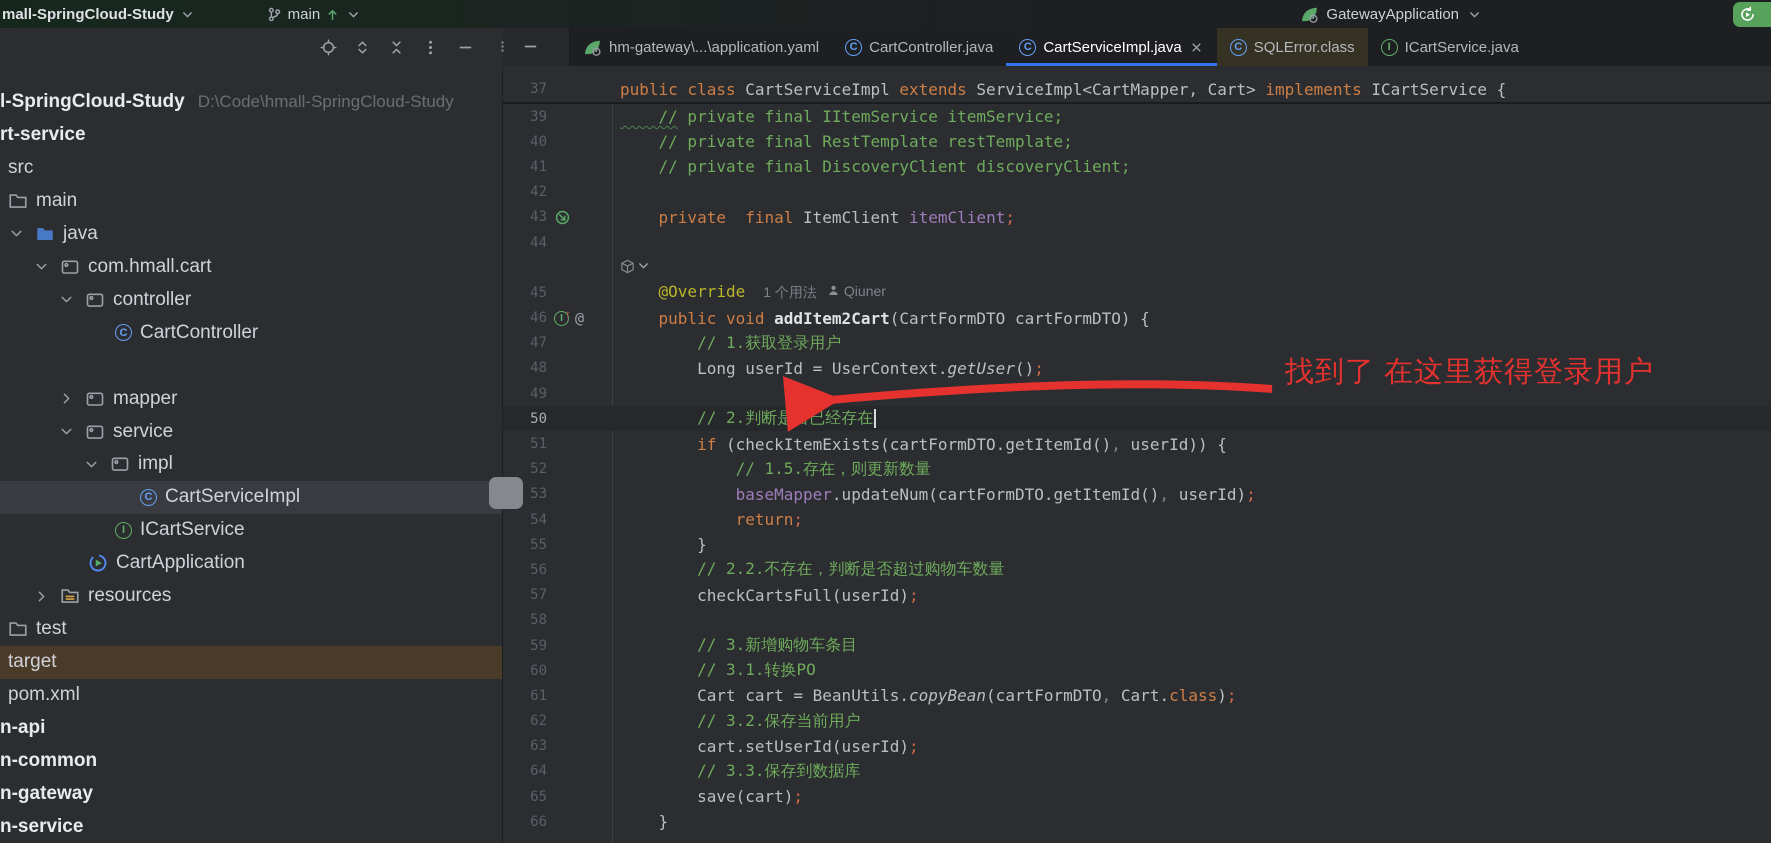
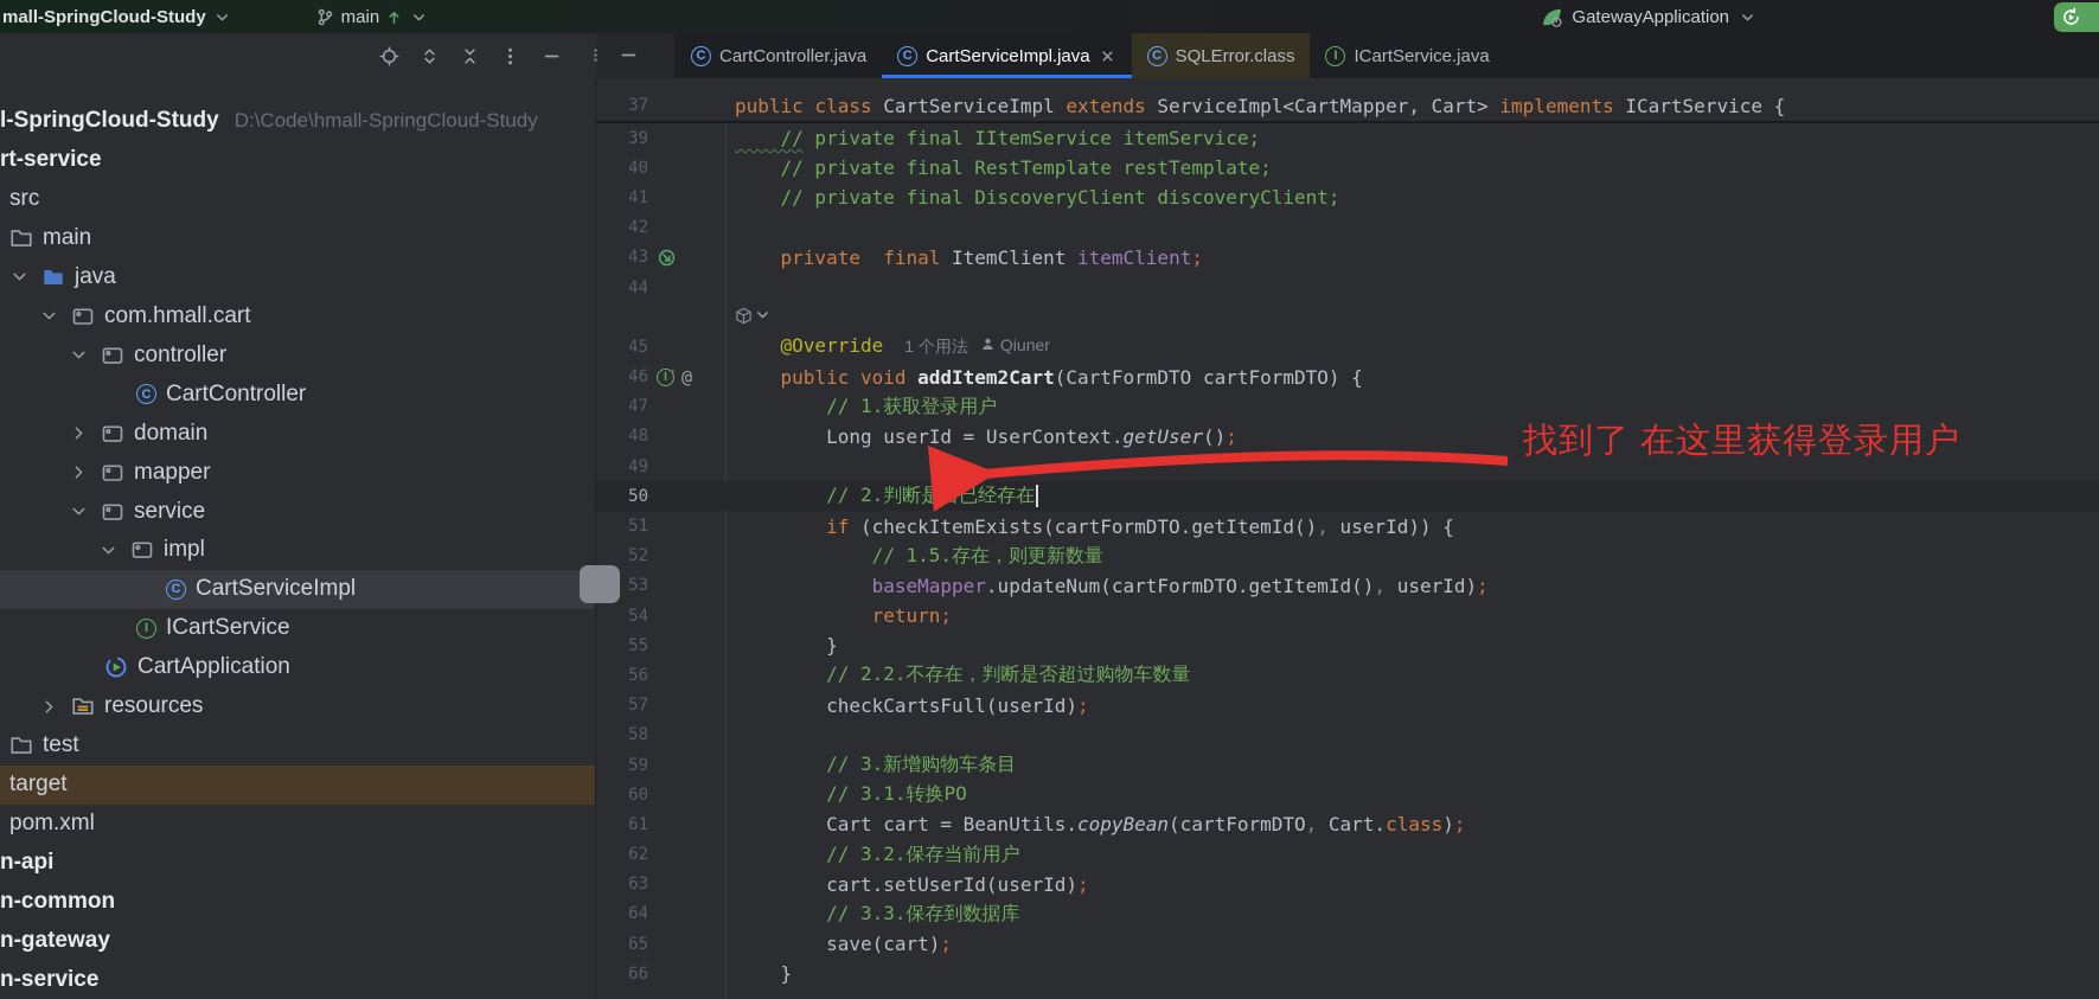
  mall-SpringCloud-Study
  main
  GatewayApplication
- hm-gateway\...\application.yaml
  C
  CartController.java
  C
  CartServiceImpl.java
  C
  SQLError.class
  I
  ICartService.java
  l-SpringCloud-Study
  D:\Code\hmall-SpringCloud-Study
  rt-service
  src
  main
  java
  com.hmall.cart
  controller
  C
  CartController
+ domain
  mapper
  service
  impl
  C
  CartServiceImpl
  I
  ICartService
  CartApplication
  resources
  test
  target
  pom.xml
  n-api
  n-common
  n-gateway
  n-service
  37
  public class CartServiceImpl extends ServiceImpl<CartMapper, Cart> implements ICartService {
  39
  // private final IItemService itemService;
  40
  // private final RestTemplate restTemplate;
  41
  // private final DiscoveryClient discoveryClient;
  42
  43
  private final ItemClient itemClient;
  44
  45
  @Override 1 个用法
  Qiuner
  46
  I
  ↑
  @
  public void addItem2Cart(CartFormDTO cartFormDTO) {
  47
  // 1.获取登录用户
  48
  Long userId = UserContext.getUser();
  49
  50
  // 2.判断是否已经存在
  51
  if (checkItemExists(cartFormDTO.getItemId(), userId)) {
  52
  // 1.5.存在，则更新数量
  53
  baseMapper.updateNum(cartFormDTO.getItemId(), userId);
  54
  return;
  55
  }
  56
  // 2.2.不存在，判断是否超过购物车数量
  57
  checkCartsFull(userId);
  58
  59
  // 3.新增购物车条目
  60
  // 3.1.转换PO
  61
  Cart cart = BeanUtils.copyBean(cartFormDTO, Cart.class);
  62
  // 3.2.保存当前用户
  63
  cart.setUserId(userId);
  64
  // 3.3.保存到数据库
  65
  save(cart);
  66
  }
  找到了 在这里获得登录用户
